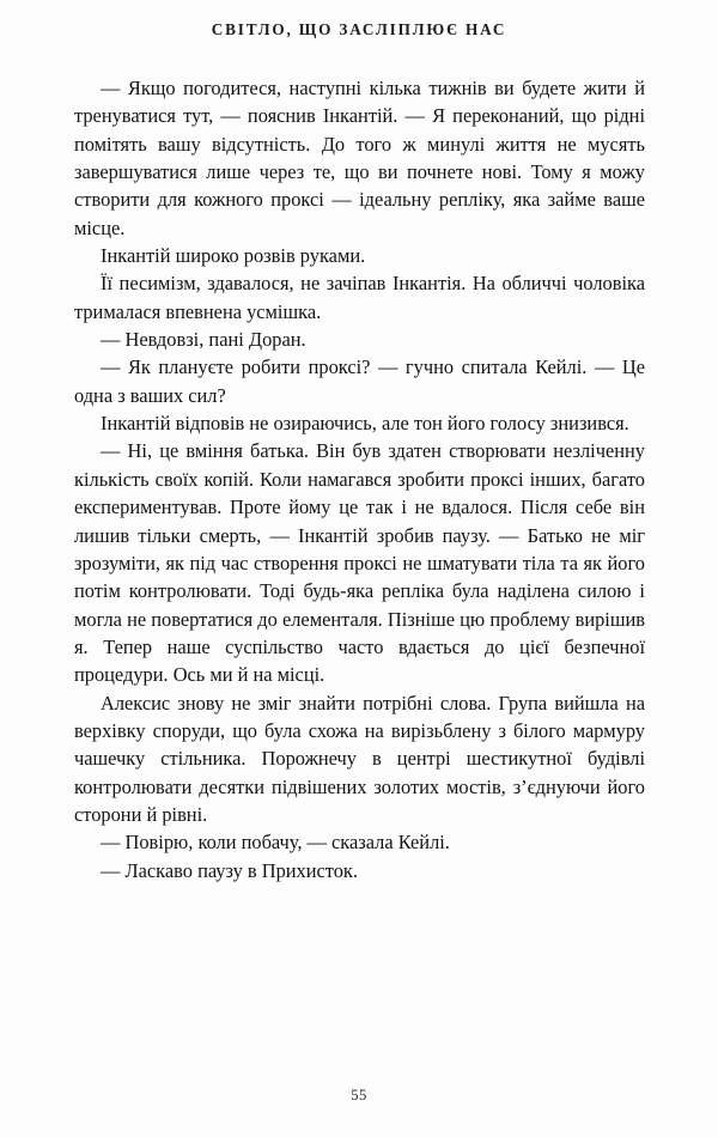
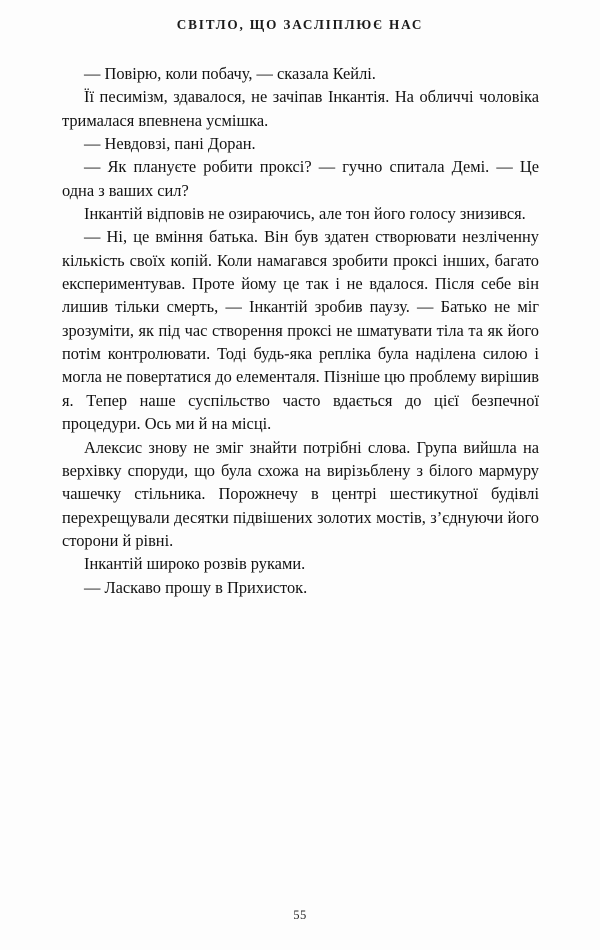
  СВІТЛО, ЩО ЗАСЛІПЛЮЄ НАС
- — Якщо погодитеся, наступні кілька тижнів ви будете жити й тренуватися тут, — пояснив Інкантій. — Я переконаний, що рідні помітять вашу відсутність. До того ж минулі життя не мусять завершуватися лише через те, що ви почнете нові. Тому я можу створити для кожного проксі — ідеальну репліку, яка займе ваше місце.
- Інкантій широко розвів руками.
+ — Повірю, коли побачу, — сказала Кейлі.
  Її песимізм, здавалося, не зачіпав Інкантія. На обличчі чоловіка трималася впевнена усмішка.
  — Невдовзі, пані Доран.
- — Як плануєте робити проксі? — гучно спитала Кейлі. — Це одна з ваших сил?
+ — Як плануєте робити проксі? — гучно спитала Демі. — Це одна з ваших сил?
  Інкантій відповів не озираючись, але тон його голосу знизився.
  — Ні, це вміння батька. Він був здатен створювати незліченну кількість своїх копій. Коли намагався зробити проксі інших, багато експериментував. Проте йому це так і не вдалося. Після себе він лишив тільки смерть, — Інкантій зробив паузу. — Батько не міг зрозуміти, як під час створення проксі не шматувати тіла та як його потім контролювати. Тоді будь-яка репліка була наділена силою і могла не повертатися до елементаля. Пізніше цю проблему вирішив я. Тепер наше суспільство часто вдається до цієї безпечної процедури. Ось ми й на місці.
- Алексис знову не зміг знайти потрібні слова. Група вийшла на верхівку споруди, що була схожа на вирізьблену з білого мармуру чашечку стільника. Порожнечу в центрі шестикутної будівлі контролювати десятки підвішених золотих мостів, з’єднуючи його сторони й рівні.
+ Алексис знову не зміг знайти потрібні слова. Група вийшла на верхівку споруди, що була схожа на вирізьблену з білого мармуру чашечку стільника. Порожнечу в центрі шестикутної будівлі перехрещували десятки підвішених золотих мостів, з’єднуючи його сторони й рівні.
- — Повірю, коли побачу, — сказала Кейлі.
+ Інкантій широко розвів руками.
- — Ласкаво паузу в Прихисток.
+ — Ласкаво прошу в Прихисток.
  55
